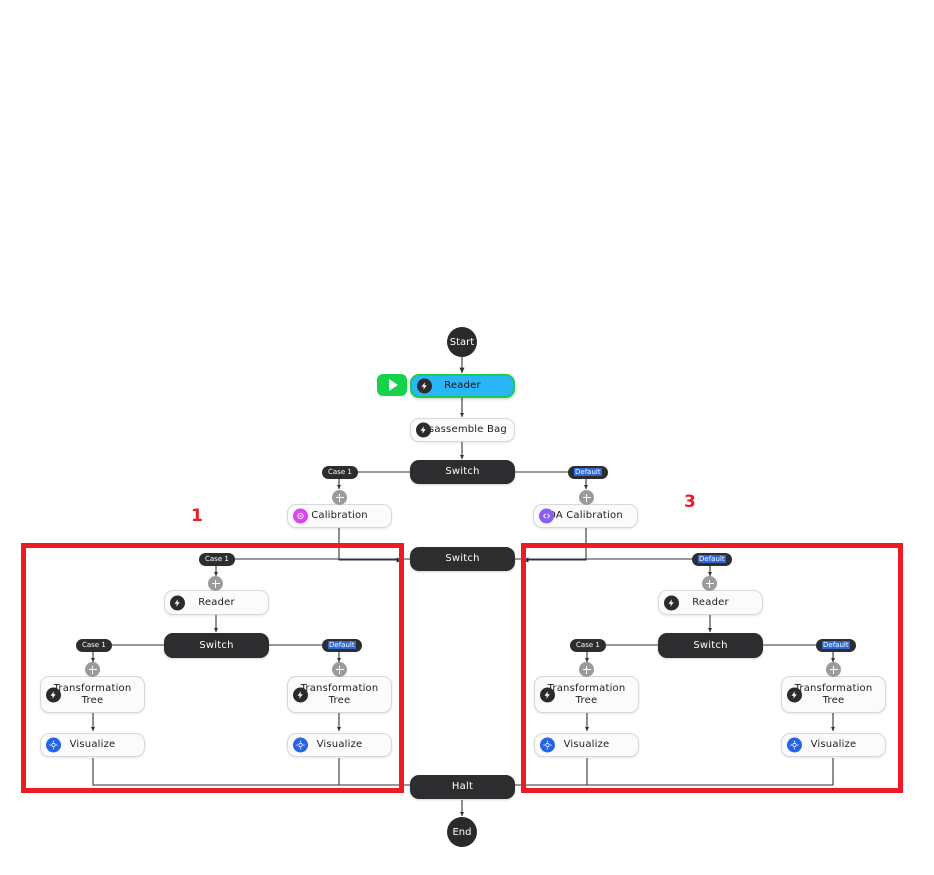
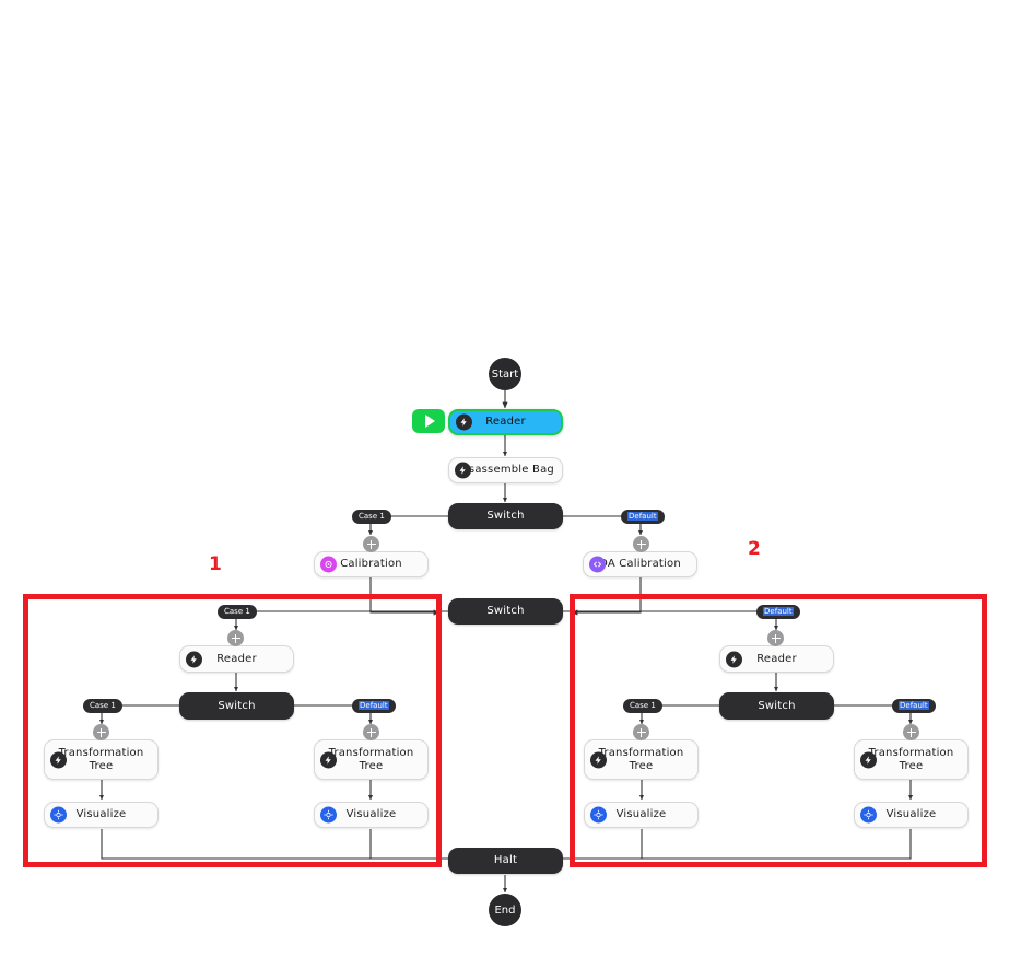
  Start
  Reader
  sassemble Bag
  Switch
  Case 1
  Default
  Calibration
  A Calibration
  Switch
  Halt
  End
  Case 1
  Reader
  Switch
  Case 1
  Default
  ransformation
  Tree
  ransformation
  Tree
  Visualize
  Visualize
  Default
  Reader
  Switch
  Case 1
  Default
  ransformation
  Tree
  ransformation
  Tree
  Visualize
  Visualize
  1
- 3
+ 2
